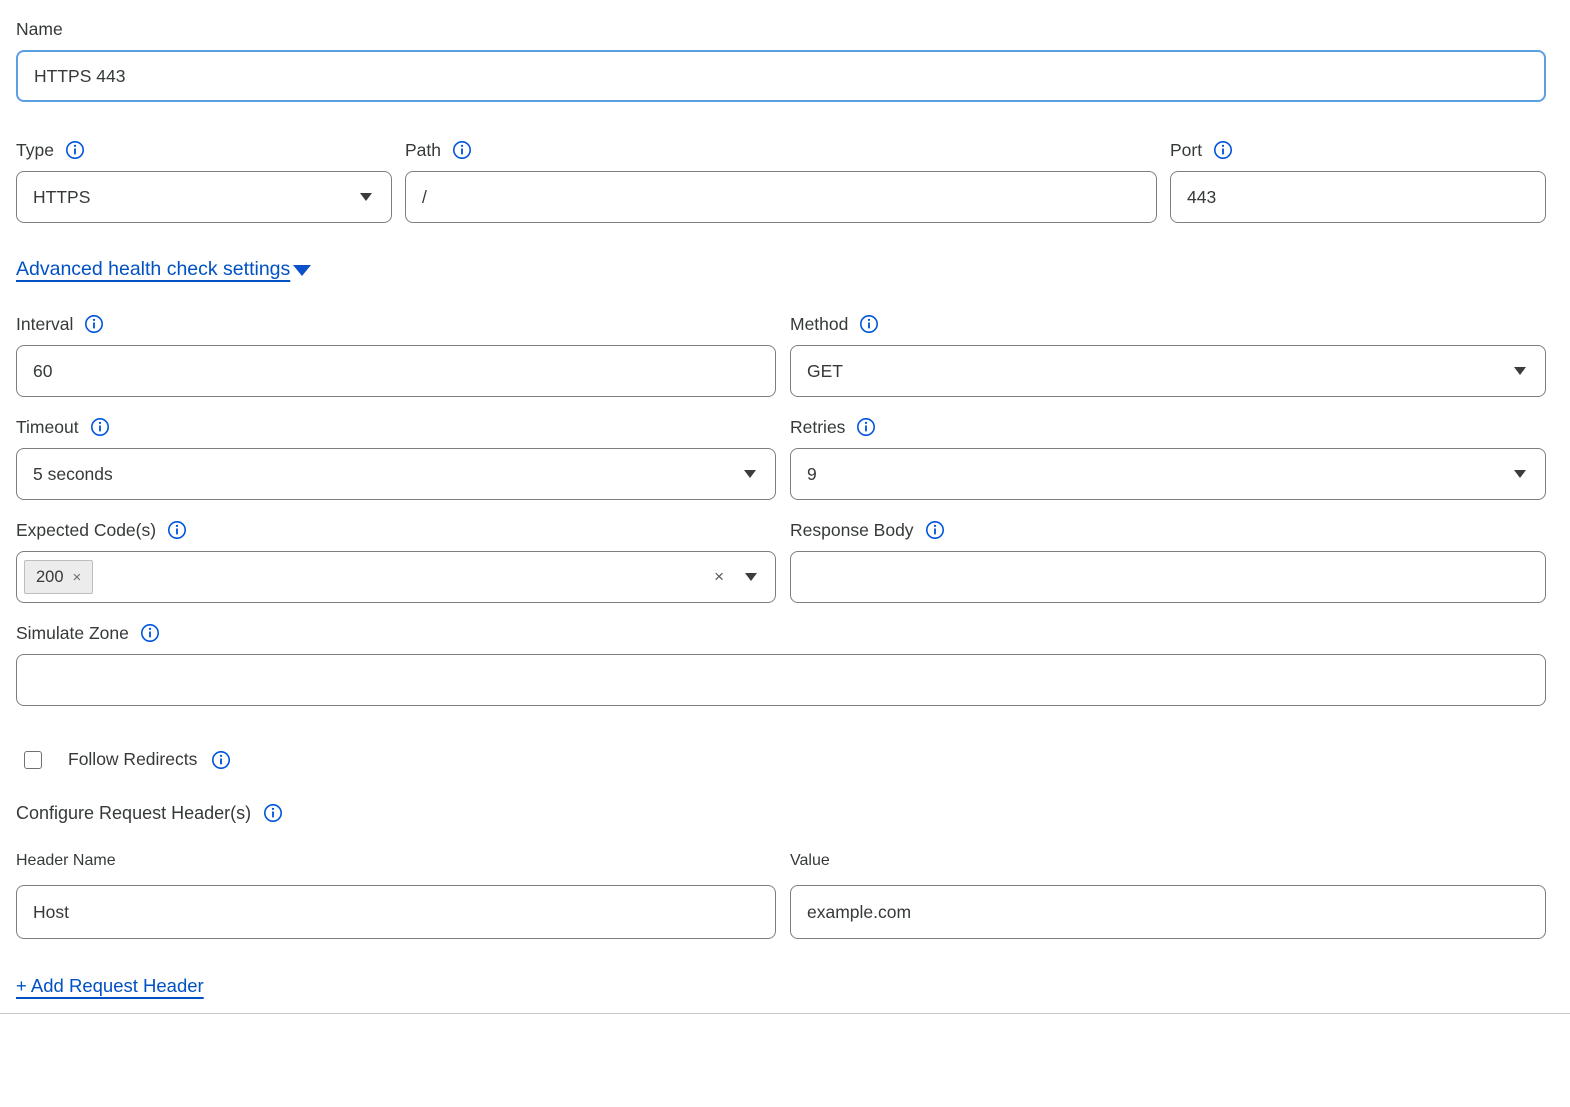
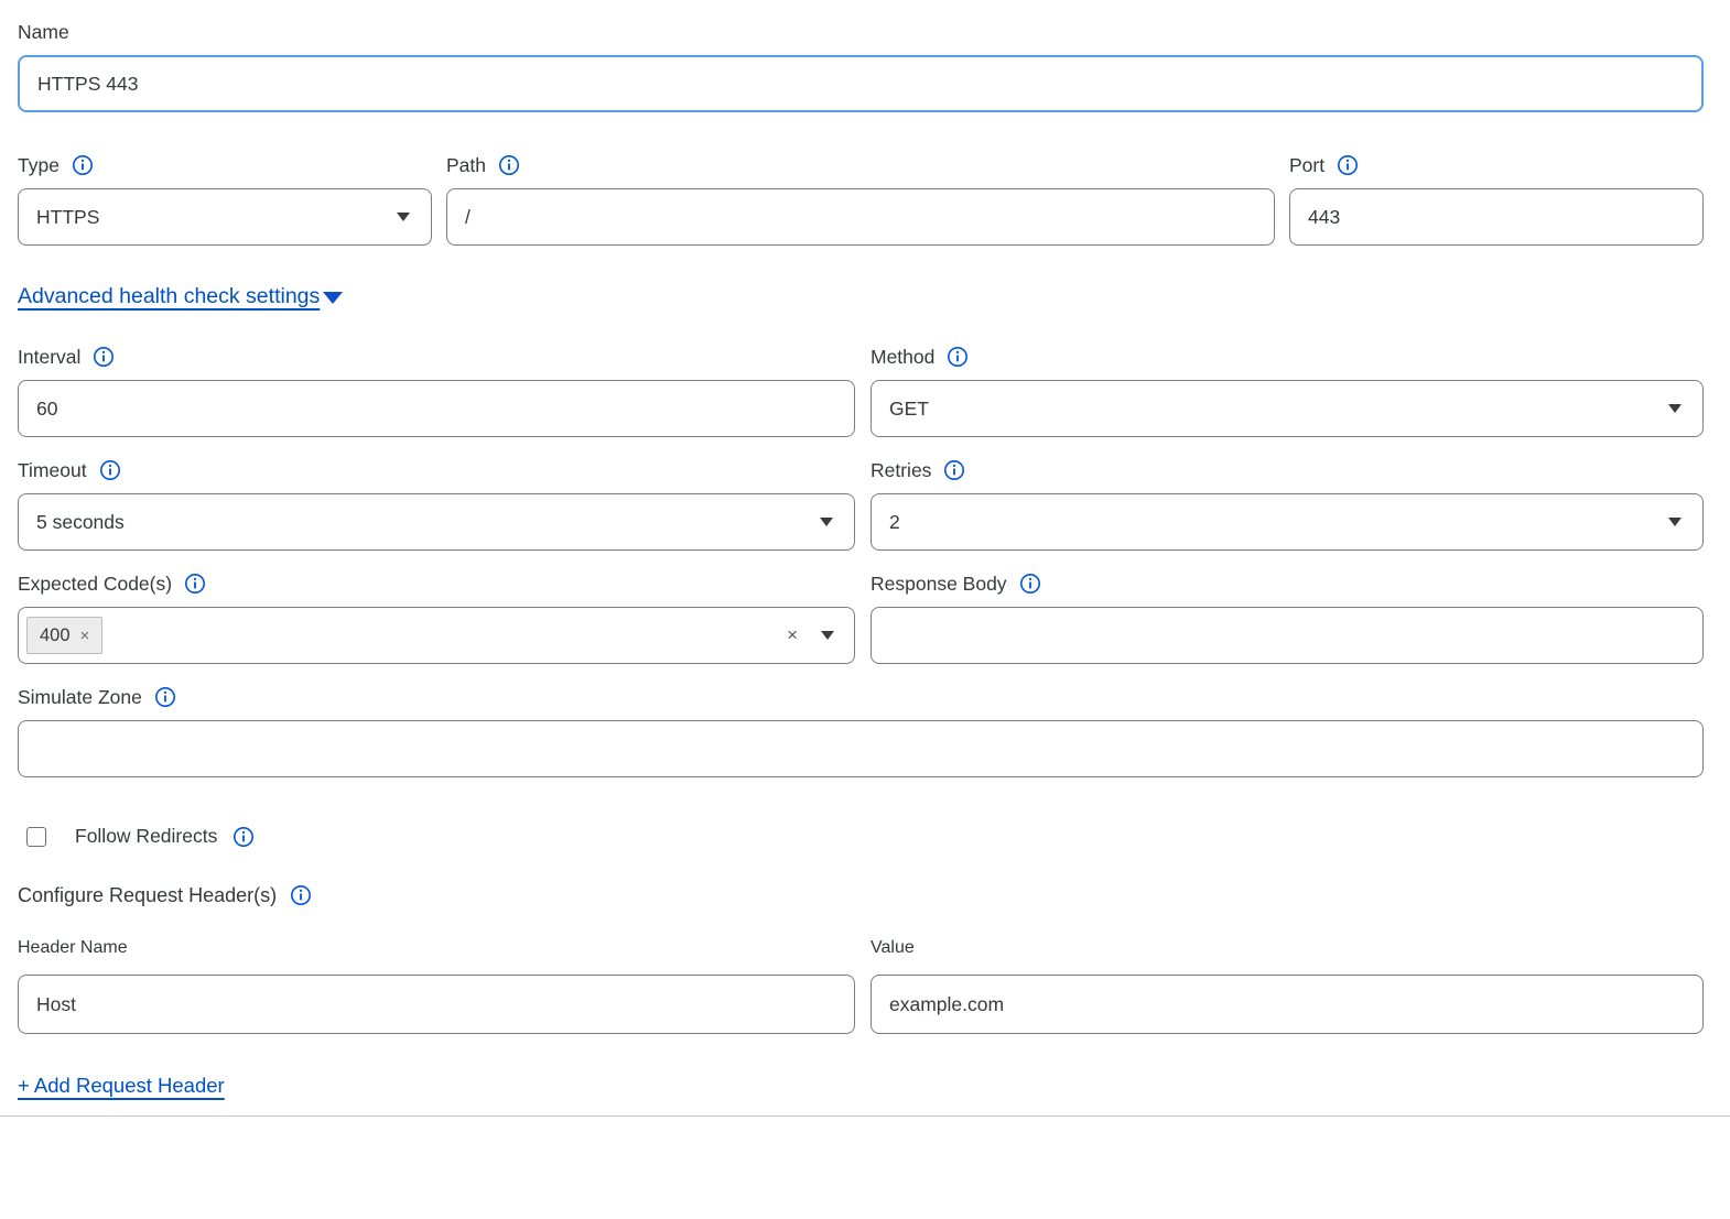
  Name
  HTTPS 443
  Type
  HTTPS
  Path
  /
  Port
  443
  Advanced health check settings
  Interval
  60
  Method
  GET
  Timeout
  5 seconds
  Retries
- 9
+ 2
  Expected Code(s)
- 200
+ 400
  ×
  ×
  Response Body
  Simulate Zone
  Follow Redirects
  Configure Request Header(s)
  Header Name
  Value
  Host
  example.com
  + Add Request Header
